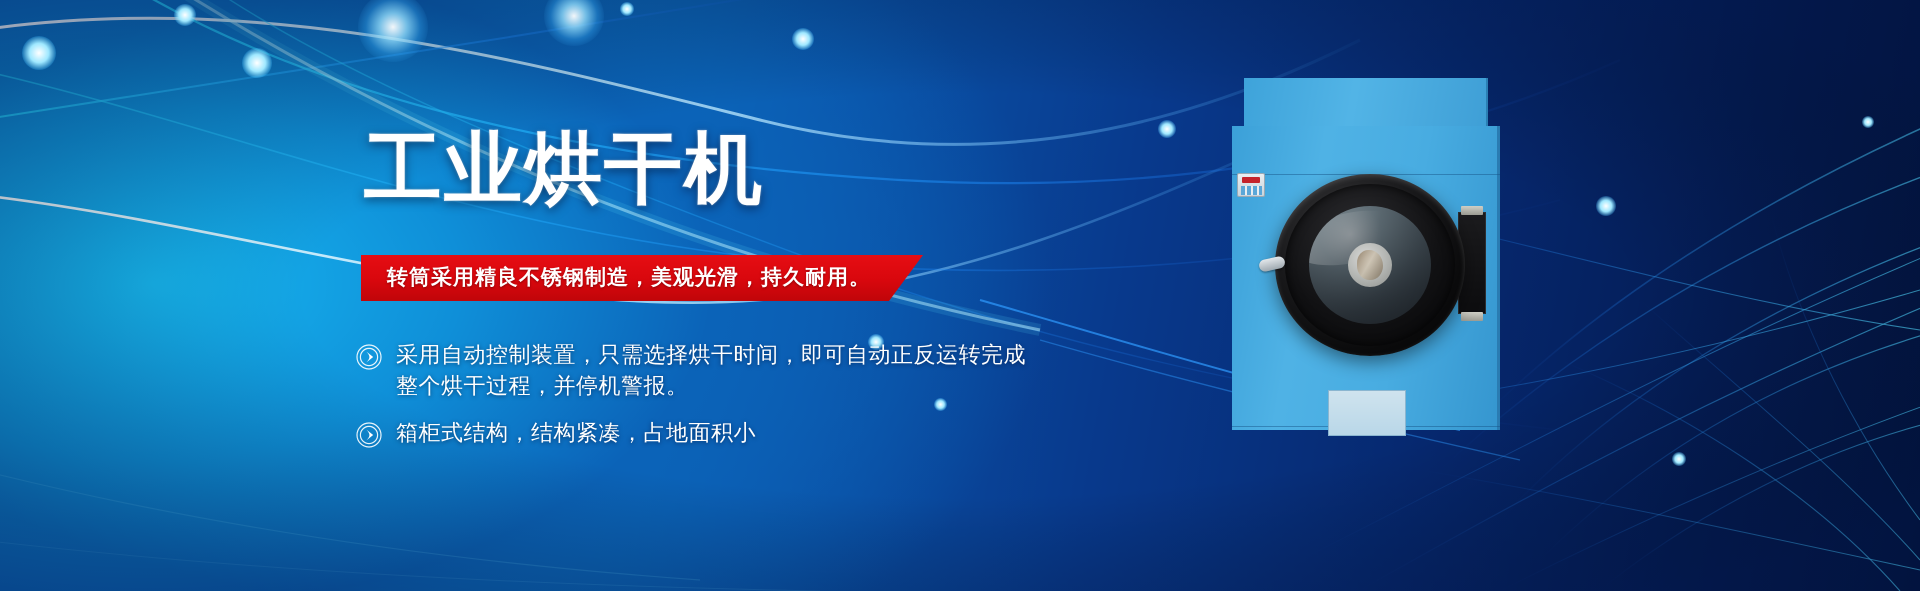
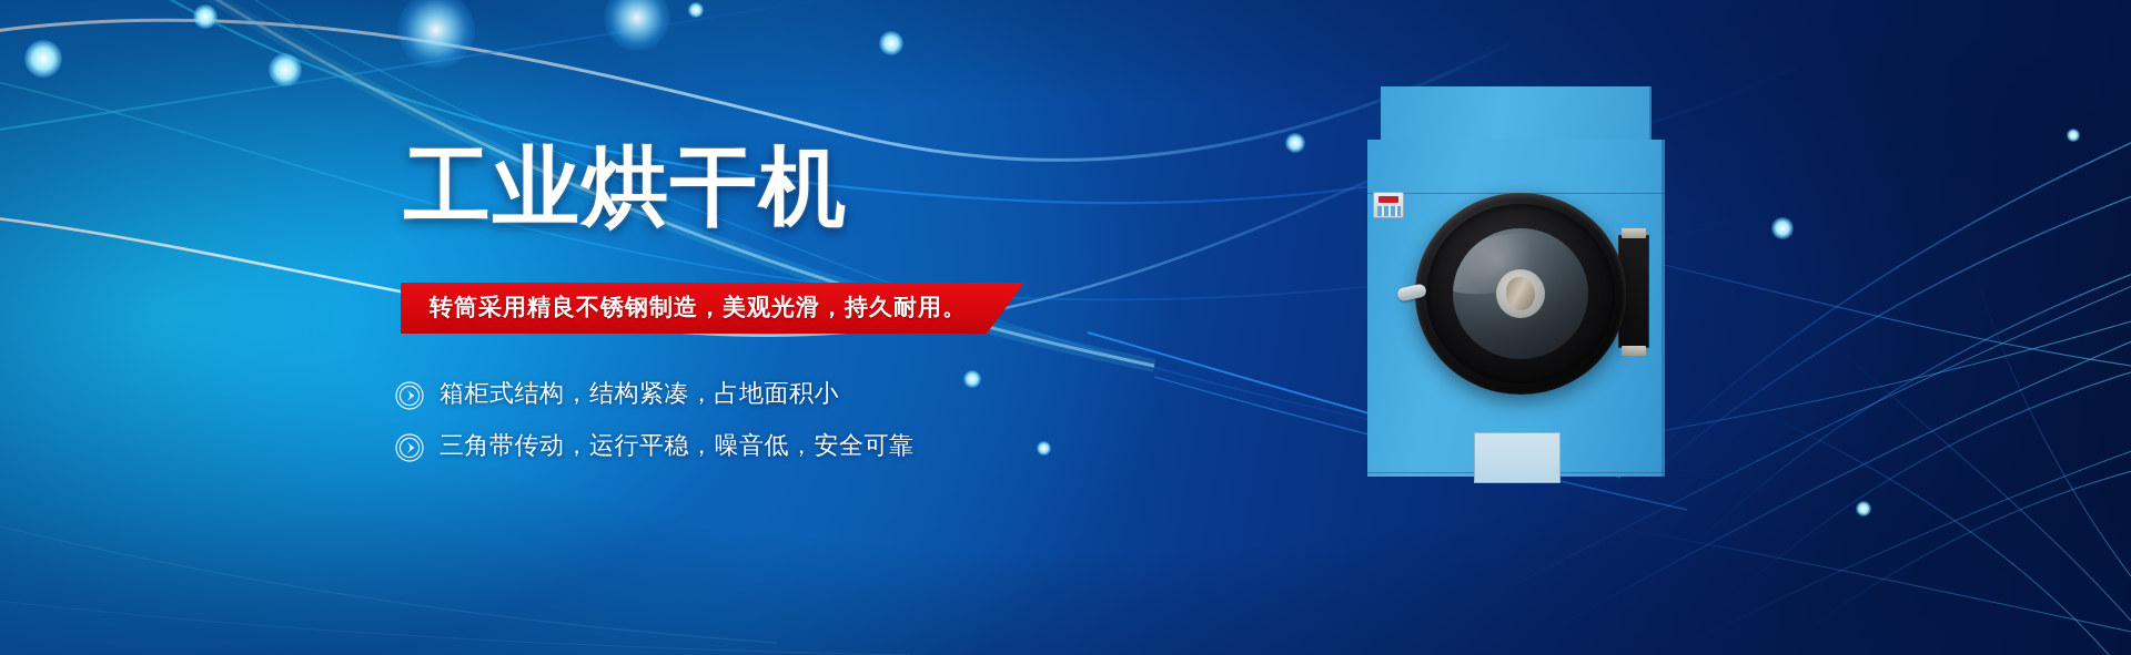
  工业烘干机
  转筒采用精良不锈钢制造，美观光滑，持久耐用。
- 采用自动控制装置，只需选择烘干时间，即可自动正反运转完成
- 整个烘干过程，并停机警报。
  箱柜式结构，结构紧凑，占地面积小
+ 三角带传动，运行平稳，噪音低，安全可靠
